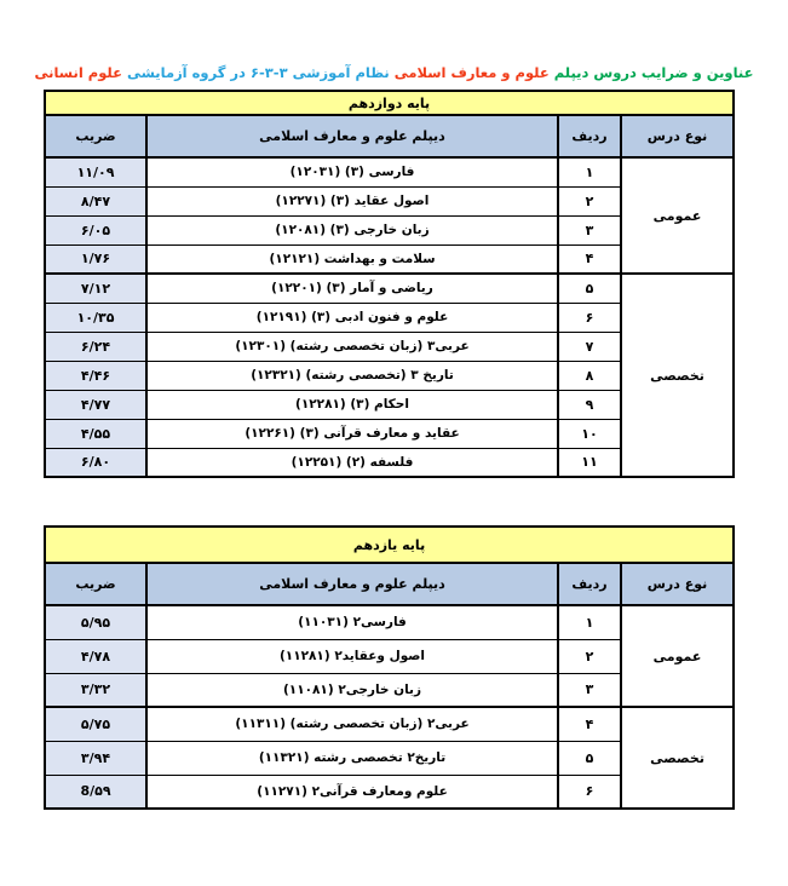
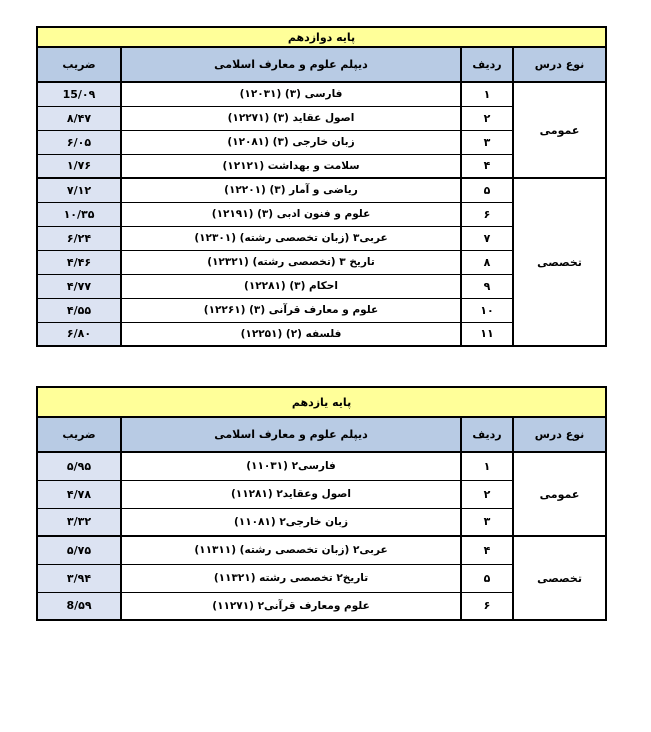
- عناوین و ضرایب دروس دیپلم علوم و معارف اسلامی نظام آموزشی ۳-۳-۶ در گروه آزمایشی علوم انسانی
  پایه دوازدهم
  نوع درس	ردیف	دیپلم علوم و معارف اسلامی	ضریب
- عمومی	۱	فارسی (۳) (۱۲۰۳۱)	۱۱/۰۹
+ عمومی	۱	فارسی (۳) (۱۲۰۳۱)	15/۰۹
  ۲	اصول عقاید (۳) (۱۲۲۷۱)	۸/۴۷
  ۳	زبان خارجی (۳) (۱۲۰۸۱)	۶/۰۵
  ۴	سلامت و بهداشت (۱۲۱۲۱)	۱/۷۶
  تخصصی	۵	ریاضی و آمار (۳) (۱۲۲۰۱)	۷/۱۲
  ۶	علوم و فنون ادبی (۳) (۱۲۱۹۱)	۱۰/۳۵
  ۷	عربی۳ (زبان تخصصی رشته) (۱۲۳۰۱)	۶/۲۴
  ۸	تاریخ ۳ (تخصصی رشته) (۱۲۳۲۱)	۴/۴۶
  ۹	احکام (۳) (۱۲۲۸۱)	۴/۷۷
- ۱۰	عقاید و معارف قرآنی (۳) (۱۲۲۶۱)	۴/۵۵
+ ۱۰	علوم و معارف قرآنی (۳) (۱۲۲۶۱)	۴/۵۵
  ۱۱	فلسفه (۲) (۱۲۲۵۱)	۶/۸۰
  پایه یازدهم
  نوع درس	ردیف	دیپلم علوم و معارف اسلامی	ضریب
  عمومی	۱	فارسی۲ (۱۱۰۳۱)	۵/۹۵
  ۲	اصول وعقاید۲ (۱۱۲۸۱)	۴/۷۸
  ۳	زبان خارجی۲ (۱۱۰۸۱)	۳/۳۲
  تخصصی	۴	عربی۲ (زبان تخصصی رشته) (۱۱۳۱۱)	۵/۷۵
  ۵	تاریخ۲ تخصصی رشته (۱۱۳۲۱)	۳/۹۴
  ۶	علوم ومعارف قرآنی۲ (۱۱۲۷۱)	8/۵۹
